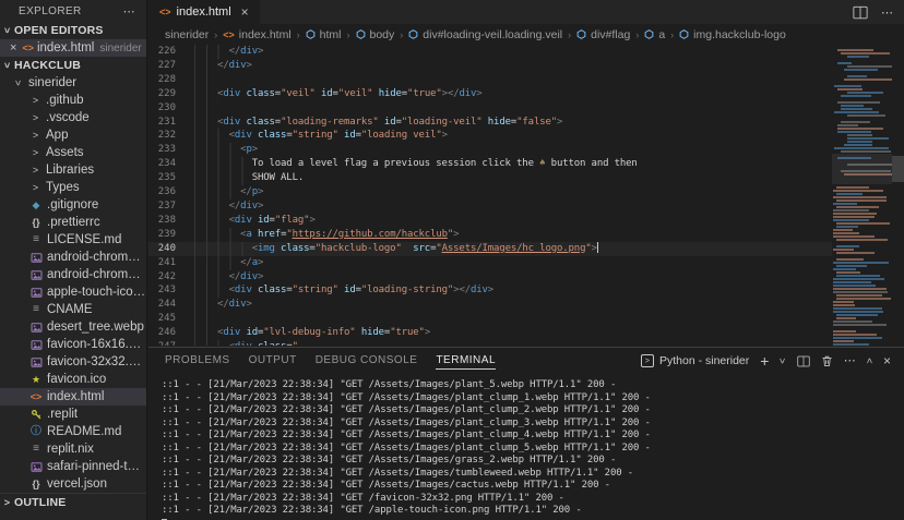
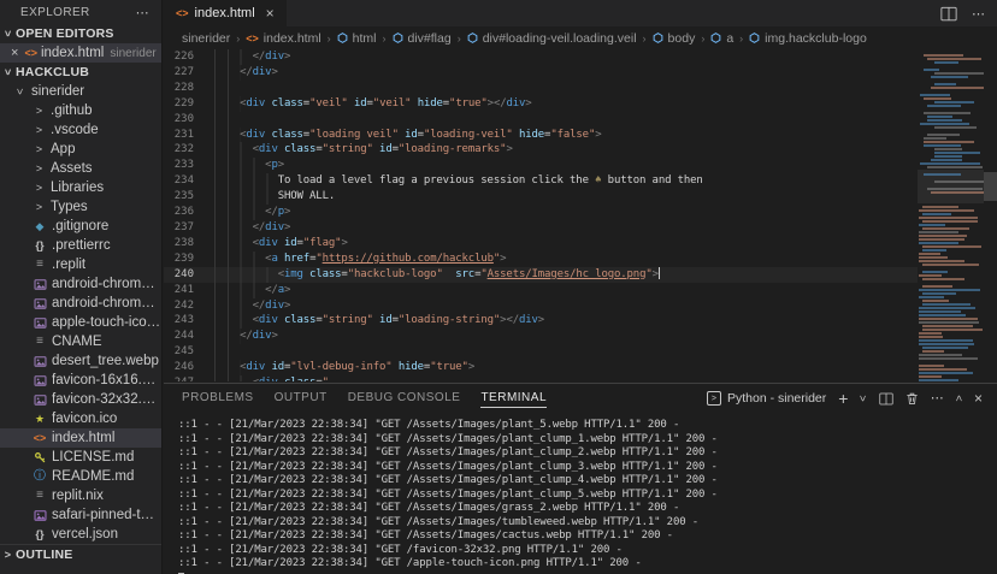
  EXPLORER
  ⋯
  OPEN EDITORS
  ×
  <>
  index.html
  sinerider
  HACKCLUB
  sinerider
  >
  .github
  >
  .vscode
  >
  App
  >
  Assets
  >
  Libraries
  >
  Types
  ◆
  .gitignore
  {}
  .prettierrc
  ≡
- LICENSE.md
+ .replit
  android-chrome-1
  android-chrome-5
  apple-touch-icon.
  ≡
  CNAME
  desert_tree.webp
  favicon-16x16.png
  favicon-32x32.png
  ★
  favicon.ico
  <>
  index.html
- .replit
+ LICENSE.md
  ⓘ
  README.md
  ≡
  replit.nix
  safari-pinned-tab.
  {}
  vercel.json
  >
  OUTLINE
  <>
  index.html
  ×
  ⋯
  sinerider
  ›
  <>
  index.html
  ›
  html
  ›
- body
+ div#flag
  ›
  div#loading-veil.loading.veil
  ›
- div#flag
+ body
  ›
  a
  ›
  img.hackclub-logo
  226
  </div>
  227
  </div>
  228
  229
  <div class="veil" id="veil" hide="true"></div>
  230
  231
- <div class="loading-remarks" id="loading-veil" hide="false">
+ <div class="loading veil" id="loading-veil" hide="false">
  232
- <div class="string" id="loading veil">
+ <div class="string" id="loading-remarks">
  233
  <p>
  234
  To load a level flag a previous session click the ♠ button and then
  235
  SHOW ALL.
  236
  </p>
  237
  </div>
  238
  <div id="flag">
  239
  <a href="https://github.com/hackclub">
  240
  <img class="hackclub-logo" src="Assets/Images/hc_logo.png">
  241
  </a>
  242
  </div>
  243
  <div class="string" id="loading-string"></div>
  244
  </div>
  245
  246
  <div id="lvl-debug-info" hide="true">
  PROBLEMS
  OUTPUT
  DEBUG CONSOLE
  TERMINAL
  Python - sinerider
  +
  ⋯
  ×
  ::1 - - [21/Mar/2023 22:38:34] "GET /Assets/Images/plant_5.webp HTTP/1.1" 200 -
  ::1 - - [21/Mar/2023 22:38:34] "GET /Assets/Images/plant_clump_1.webp HTTP/1.1" 200 -
  ::1 - - [21/Mar/2023 22:38:34] "GET /Assets/Images/plant_clump_2.webp HTTP/1.1" 200 -
  ::1 - - [21/Mar/2023 22:38:34] "GET /Assets/Images/plant_clump_3.webp HTTP/1.1" 200 -
  ::1 - - [21/Mar/2023 22:38:34] "GET /Assets/Images/plant_clump_4.webp HTTP/1.1" 200 -
  ::1 - - [21/Mar/2023 22:38:34] "GET /Assets/Images/plant_clump_5.webp HTTP/1.1" 200 -
  ::1 - - [21/Mar/2023 22:38:34] "GET /Assets/Images/grass_2.webp HTTP/1.1" 200 -
  ::1 - - [21/Mar/2023 22:38:34] "GET /Assets/Images/tumbleweed.webp HTTP/1.1" 200 -
  ::1 - - [21/Mar/2023 22:38:34] "GET /Assets/Images/cactus.webp HTTP/1.1" 200 -
  ::1 - - [21/Mar/2023 22:38:34] "GET /favicon-32x32.png HTTP/1.1" 200 -
  ::1 - - [21/Mar/2023 22:38:34] "GET /apple-touch-icon.png HTTP/1.1" 200 -
